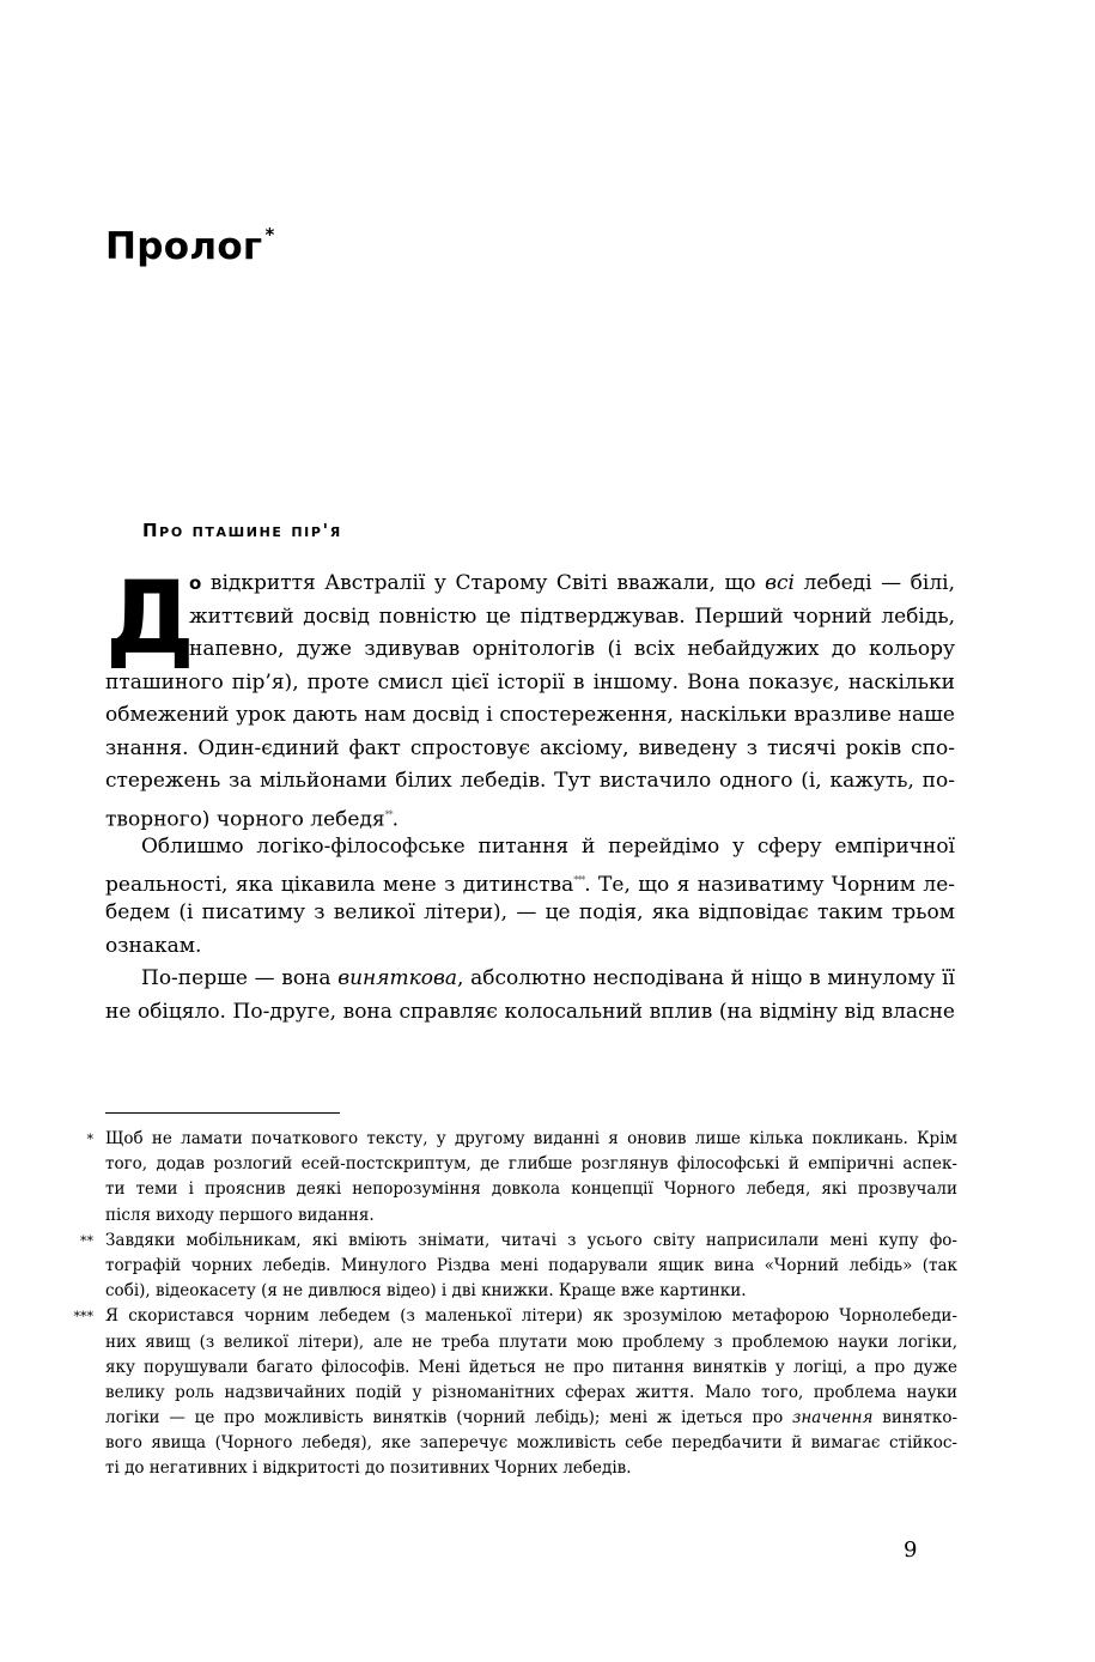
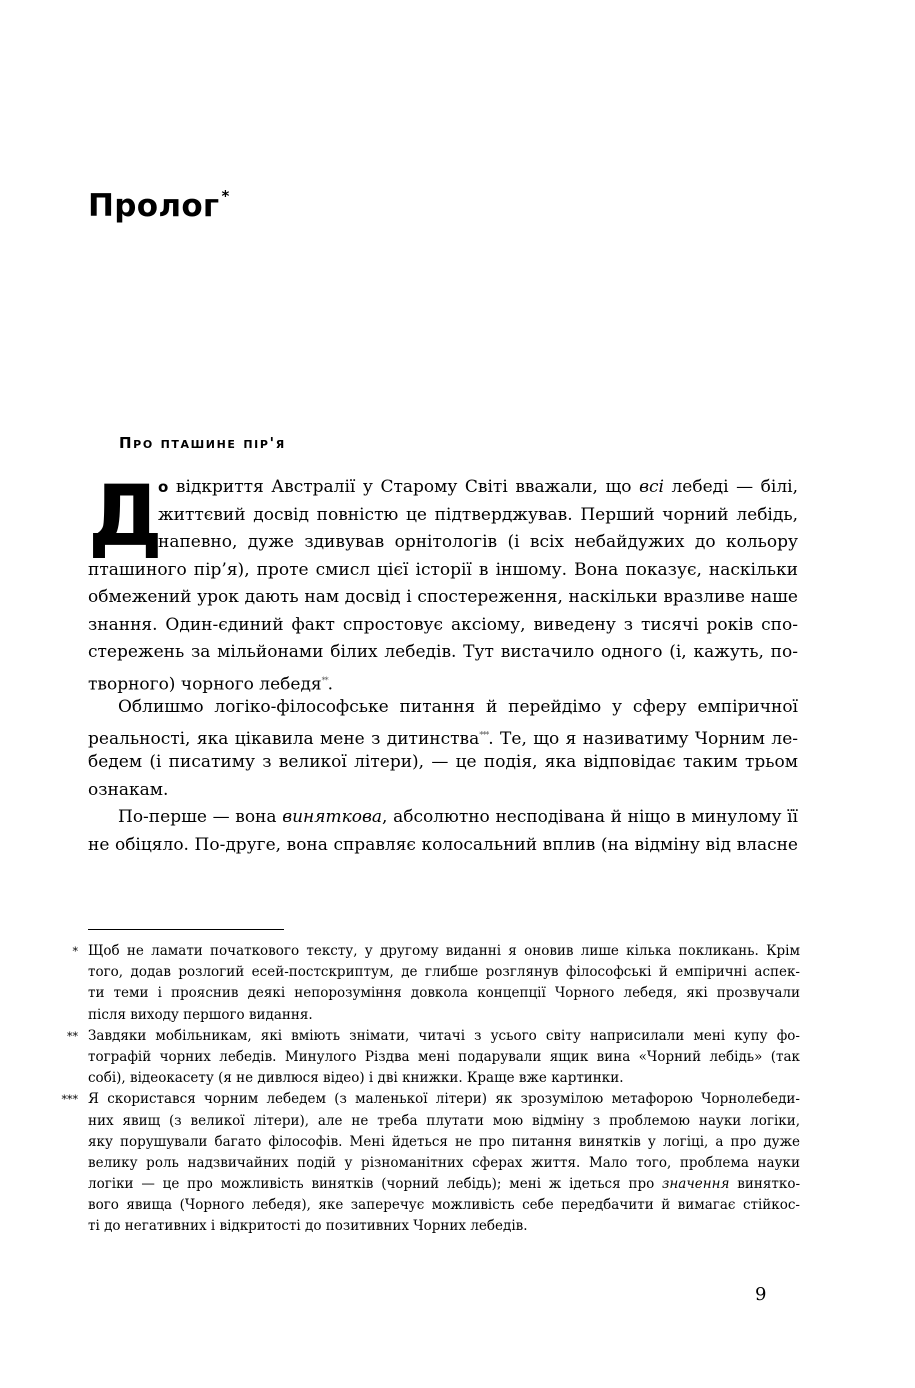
  Пролог*
  Про пташине пір'я
  Д
  о відкриття Австралії у Старому Світі вважали, що всі лебеді — білі,
  життєвий досвід повністю це підтверджував. Перший чорний лебідь,
  напевно, дуже здивував орнітологів (і всіх небайдужих до кольору
  пташиного пір’я), проте смисл цієї історії в іншому. Вона показує, наскільки
  обмежений урок дають нам досвід і спостереження, наскільки вразливе наше
  знання. Один-єдиний факт спростовує аксіому, виведену з тисячі років спо-
  стережень за мільйонами білих лебедів. Тут вистачило одного (і, кажуть, по-
  творного) чорного лебедя**.
  Облишмо логіко-філософське питання й перейдімо у сферу емпіричної
  реальності, яка цікавила мене з дитинства***. Те, що я називатиму Чорним ле-
  бедем (і писатиму з великої літери), — це подія, яка відповідає таким трьом
  ознакам.
  По-перше — вона виняткова, абсолютно несподівана й ніщо в минулому її
  не обіцяло. По-друге, вона справляє колосальний вплив (на відміну від власне
  *
  Щоб не ламати початкового тексту, у другому виданні я оновив лише кілька покликань. Крім
  того, додав розлогий есей-постскриптум, де глибше розглянув філософські й емпіричні аспек-
  ти теми і прояснив деякі непорозуміння довкола концепції Чорного лебедя, які прозвучали
  після виходу першого видання.
  **
  Завдяки мобільникам, які вміють знімати, читачі з усього світу наприсилали мені купу фо-
  тографій чорних лебедів. Минулого Різдва мені подарували ящик вина «Чорний лебідь» (так
  собі), відеокасету (я не дивлюся відео) і дві книжки. Краще вже картинки.
  ***
  Я скористався чорним лебедем (з маленької літери) як зрозумілою метафорою Чорнолебеди-
- них явищ (з великої літери), але не треба плутати мою проблему з проблемою науки логіки,
+ них явищ (з великої літери), але не треба плутати мою відміну з проблемою науки логіки,
  яку порушували багато філософів. Мені йдеться не про питання винятків у логіці, а про дуже
  велику роль надзвичайних подій у різноманітних сферах життя. Мало того, проблема науки
  логіки — це про можливість винятків (чорний лебідь); мені ж ідеться про значення винятко-
  вого явища (Чорного лебедя), яке заперечує можливість себе передбачити й вимагає стійкос-
  ті до негативних і відкритості до позитивних Чорних лебедів.
  9
